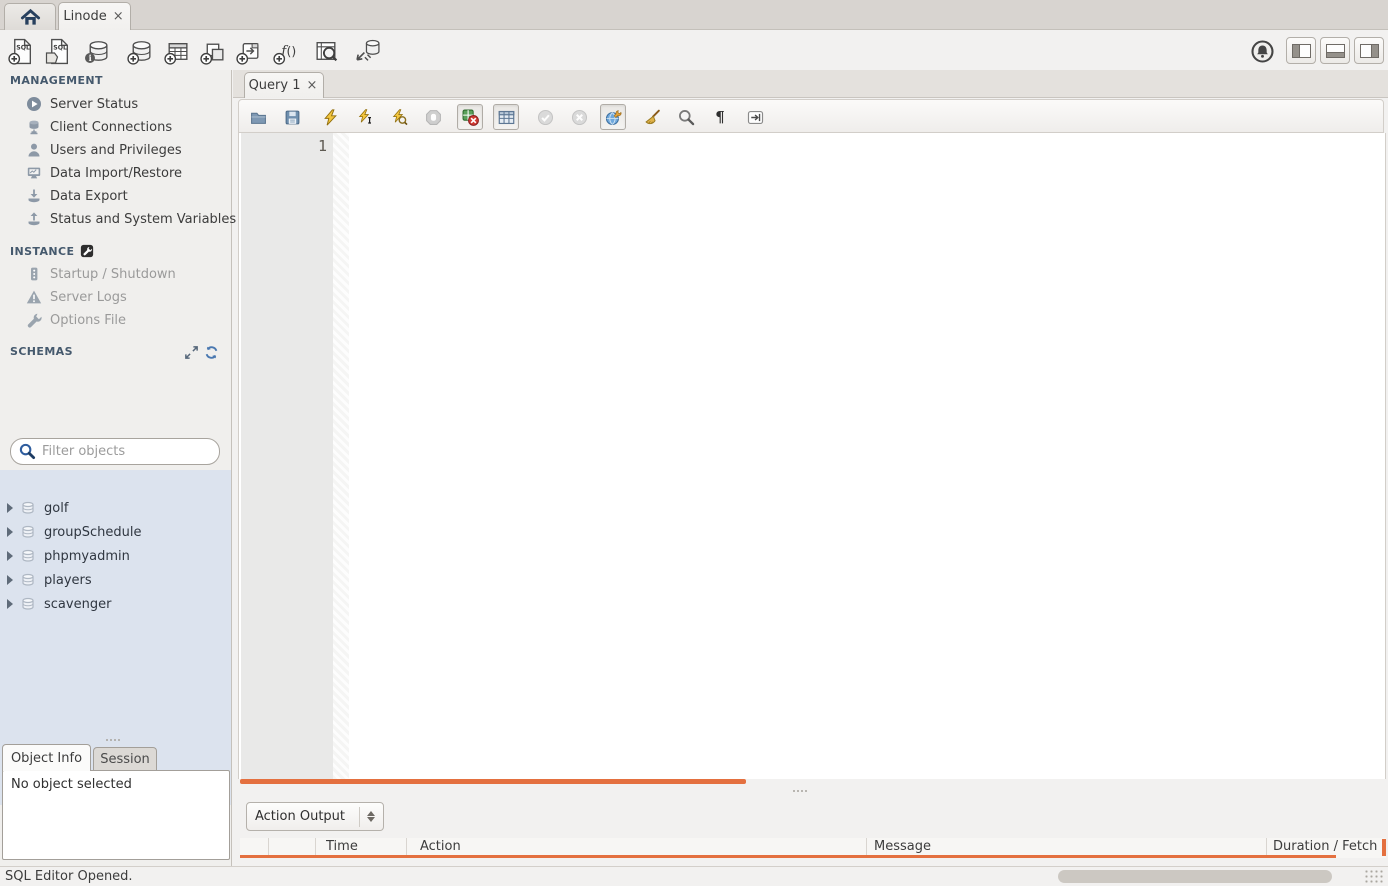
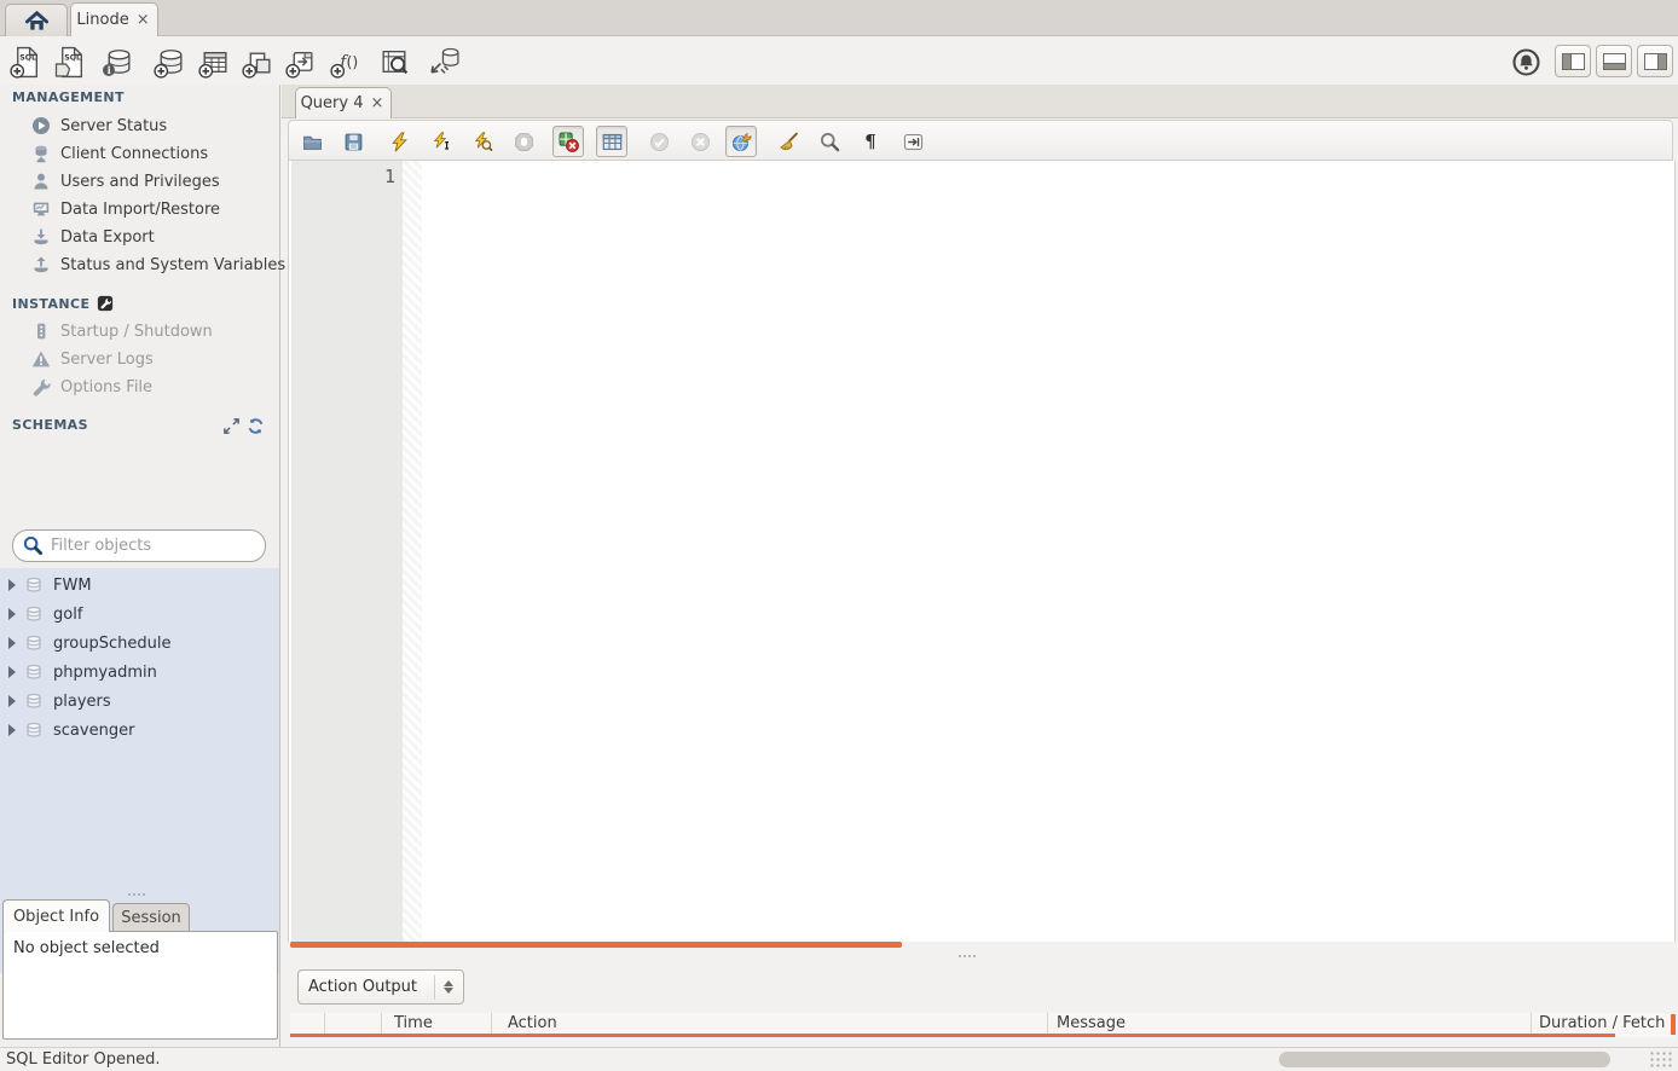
  Linode
  ×
  i
  MANAGEMENT
  Server Status
  Client Connections
  Users and Privileges
  Data Import/Restore
  Data Export
  Status and System Variables
  INSTANCE
  Startup / Shutdown
  Server Logs
  Options File
  SCHEMAS
  Filter objects
+ FWM
  golf
  groupSchedule
  phpmyadmin
  players
  scavenger
  Object Info
  Session
  No object selected
- Query 1
+ Query 4
  ×
  ¶
  1
  Action Output
  Time
  Action
  Message
  Duration / Fetch
  SQL Editor Opened.
